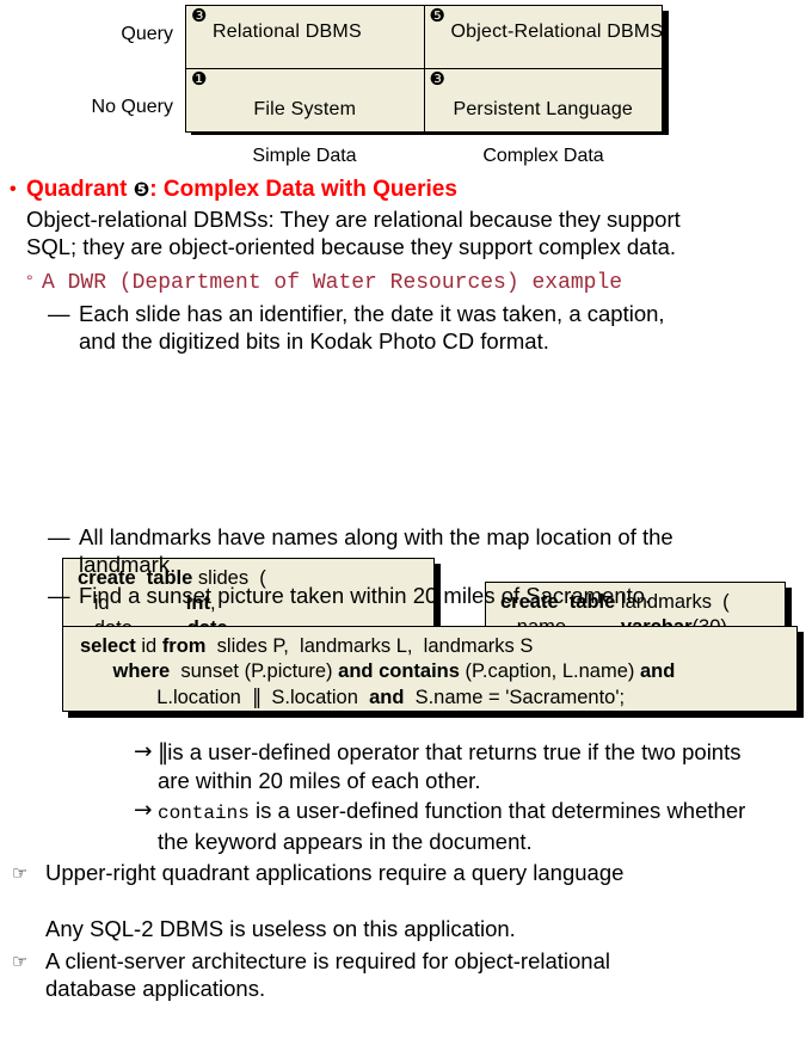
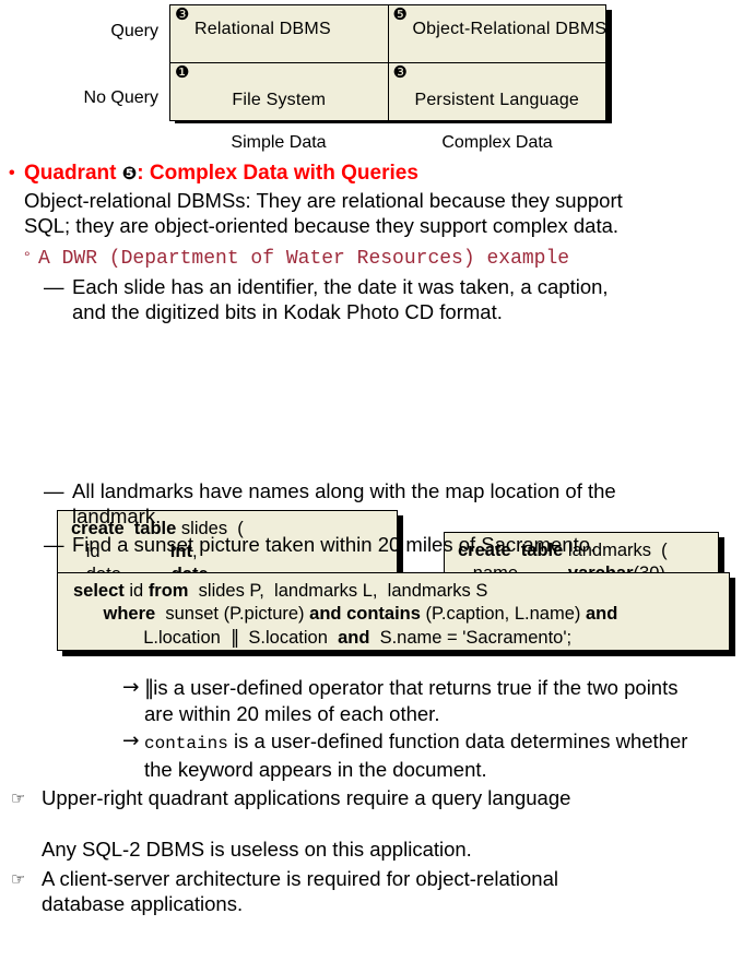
  Query
  No Query
  ❸ Relational DBMS	❺ Object-Relational DBMS
  ❶ File System	❸ Persistent Language
  Simple Data
  Complex Data
  •
  Quadrant ❺: Complex Data with Queries
  Object-relational DBMSs: They are relational because they support
  SQL; they are object-oriented because they support complex data.
  °
  A DWR (Department of Water Resources) example
  —
  Each slide has an identifier, the date it was taken, a caption,
  and the digitized bits in Kodak Photo CD format.
  —
  All landmarks have names along with the map location of the
  landmark.
  —
  Find a sunset picture taken within 20 miles of Sacramento.
  select id from slides P, landmarks L, landmarks S where sunset (P.picture) and contains (P.caption, L.name) and L.location ‖ S.location and S.name = 'Sacramento';
  →
  ‖is a user-defined operator that returns true if the two points
  are within 20 miles of each other.
  →
- contains is a user-defined function that determines whether
+ contains is a user-defined function data determines whether
  the keyword appears in the document.
  ☞
  Upper-right quadrant applications require a query language
  Any SQL-2 DBMS is useless on this application.
  ☞
  A client-server architecture is required for object-relational
  database applications.
